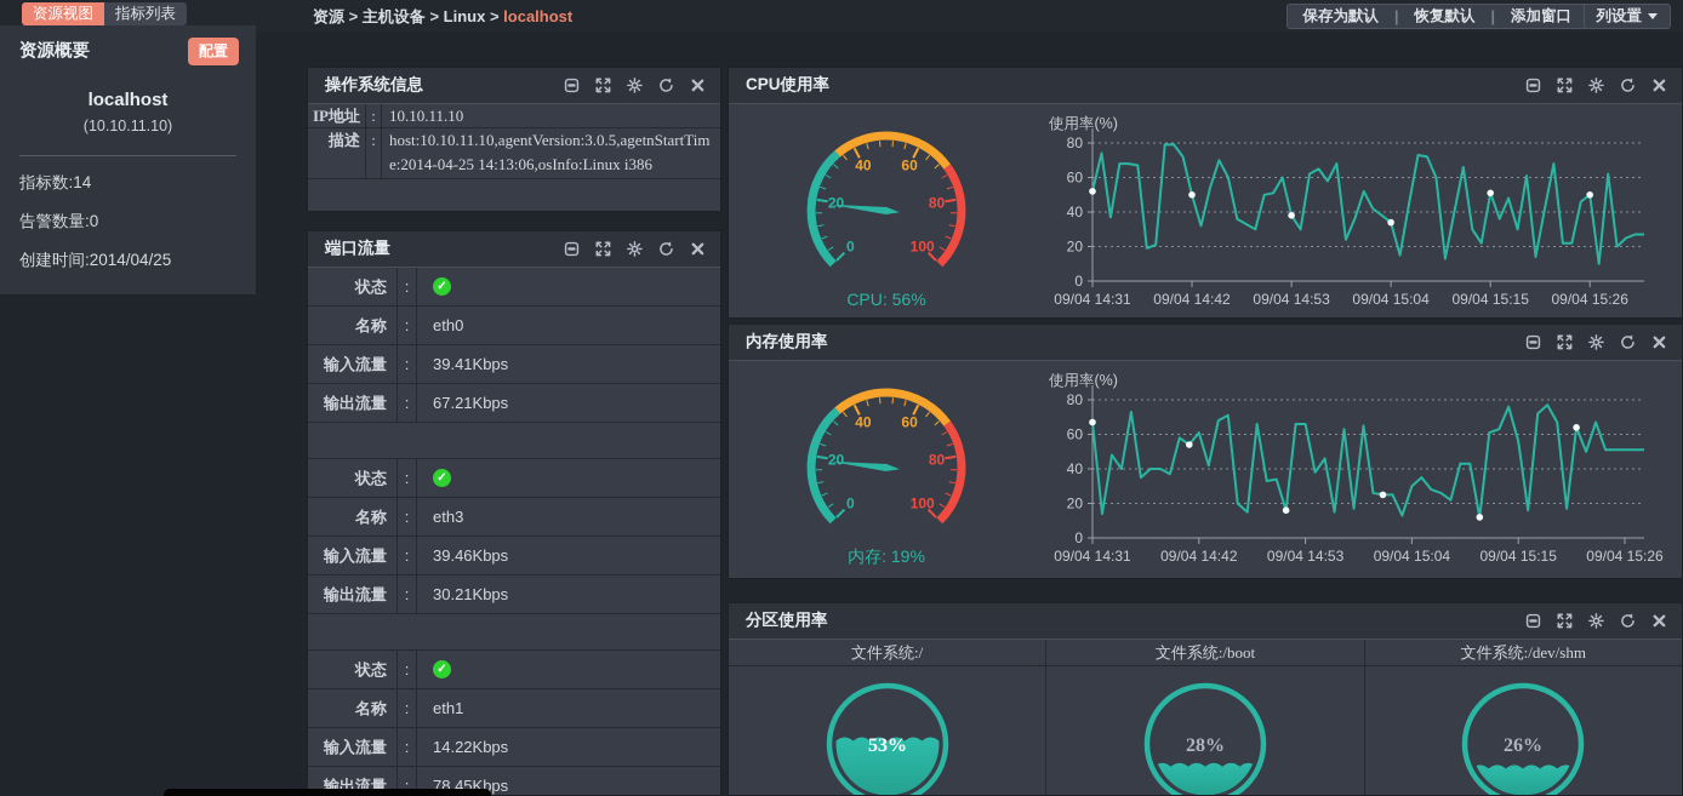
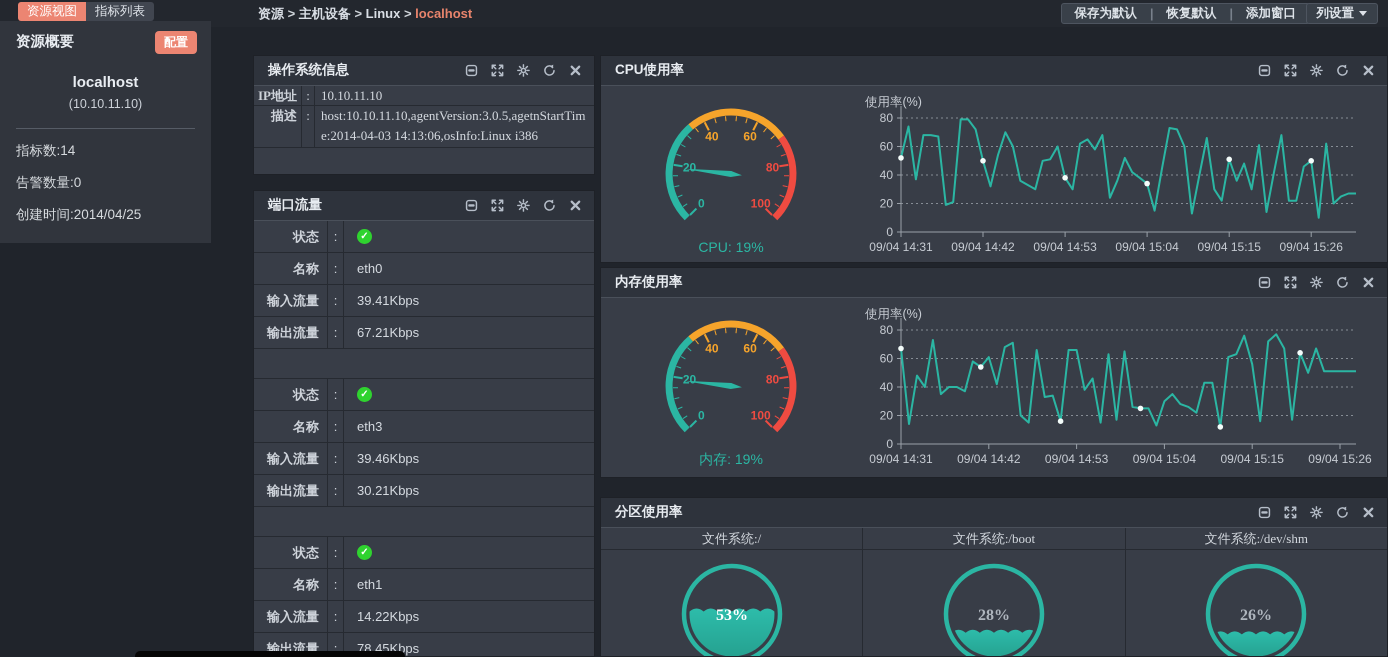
  资源视图
  指标列表
  资源 > 主机设备 > Linux > localhost
  保存为默认
  |
  恢复默认
  |
  添加窗口
  列设置
  资源概要
  配置
  localhost
  (10.10.11.10)
  指标数:14
  告警数量:0
  创建时间:2014/04/25
  操作系统信息
  IP地址
  :
  10.10.11.10
  描述
  :
- host:10.10.11.10,agentVersion:3.0.5,agetnStartTime:2014-04-25 14:13:06,osInfo:Linux i386
+ host:10.10.11.10,agentVersion:3.0.5,agetnStartTime:2014-04-03 14:13:06,osInfo:Linux i386
  端口流量
  状态
  :
  ✓
  名称
  :
  eth0
  输入流量
  :
  39.41Kbps
  输出流量
  :
  67.21Kbps
  状态
  :
  ✓
  名称
  :
  eth3
  输入流量
  :
  39.46Kbps
  输出流量
  :
  30.21Kbps
  状态
  :
  ✓
  名称
  :
  eth1
  输入流量
  :
  14.22Kbps
  输出流量
  :
  78.45Kbps
  CPU使用率
  0
  20
  40
  60
  80
  100
- CPU: 56%
+ CPU: 19%
  使用率(%)
  0
  20
  40
  60
  80
  09/04 14:31
  09/04 14:42
  09/04 14:53
  09/04 15:04
  09/04 15:15
  09/04 15:26
  内存使用率
  0
  20
  40
  60
  80
  100
  内存: 19%
  使用率(%)
  0
  20
  40
  60
  80
  09/04 14:31
  09/04 14:42
  09/04 14:53
  09/04 15:04
  09/04 15:15
  09/04 15:26
  分区使用率
  文件系统:/
  文件系统:/boot
  文件系统:/dev/shm
  53%
  28%
  26%
